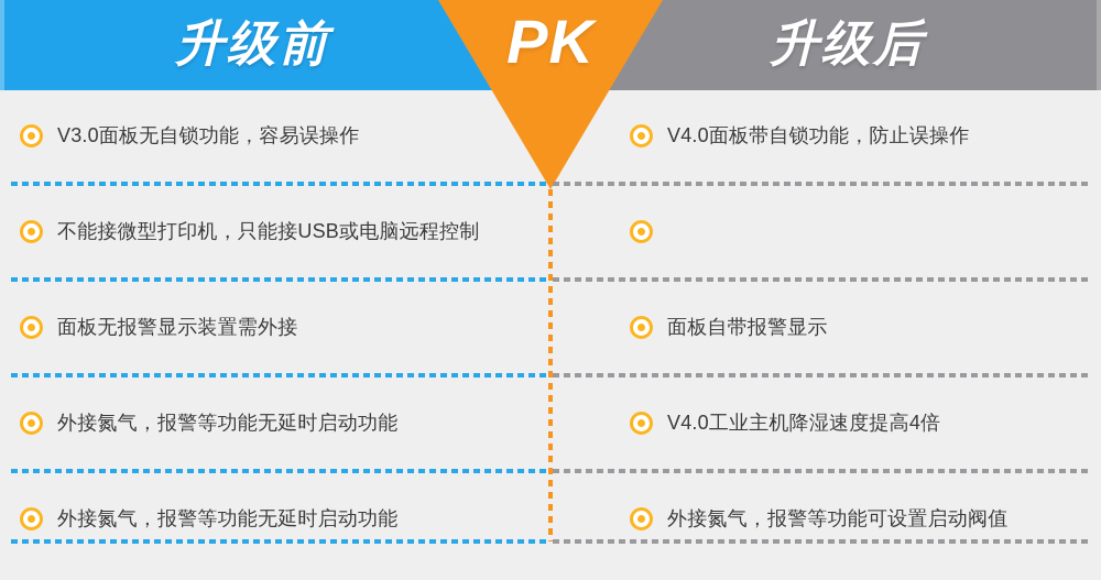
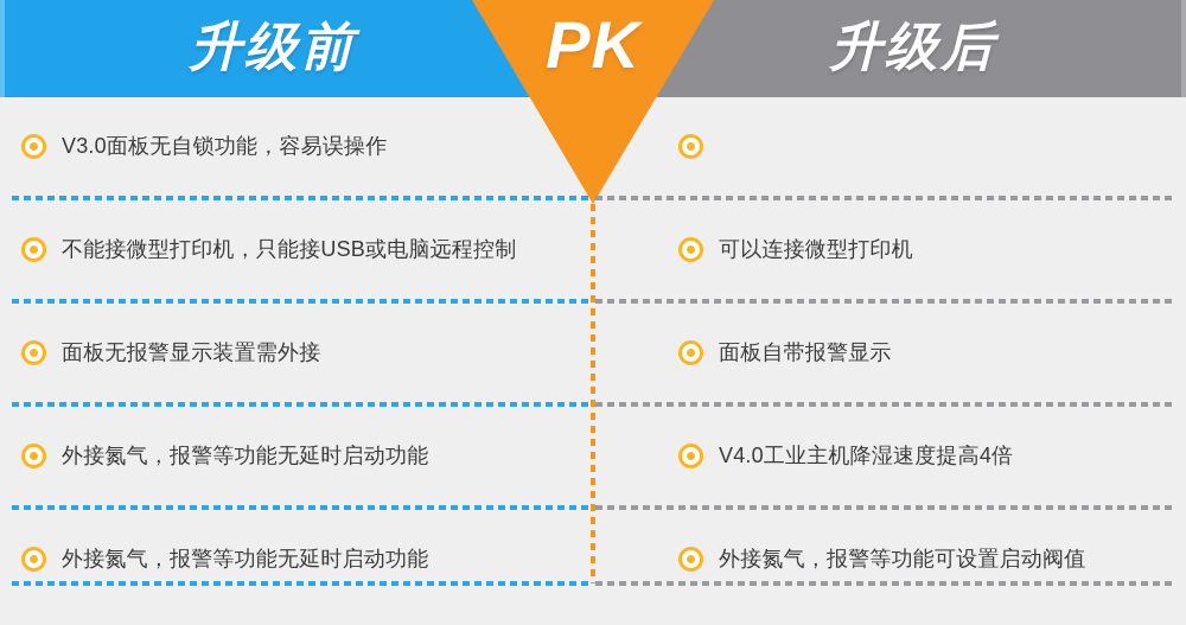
  升级前
  升级后
  PK
  V3.0面板无自锁功能，容易误操作
- V4.0面板带自锁功能，防止误操作
  不能接微型打印机，只能接USB或电脑远程控制
+ 可以连接微型打印机
  面板无报警显示装置需外接
  面板自带报警显示
  外接氮气，报警等功能无延时启动功能
  V4.0工业主机降湿速度提高4倍
  外接氮气，报警等功能无延时启动功能
  外接氮气，报警等功能可设置启动阀值
